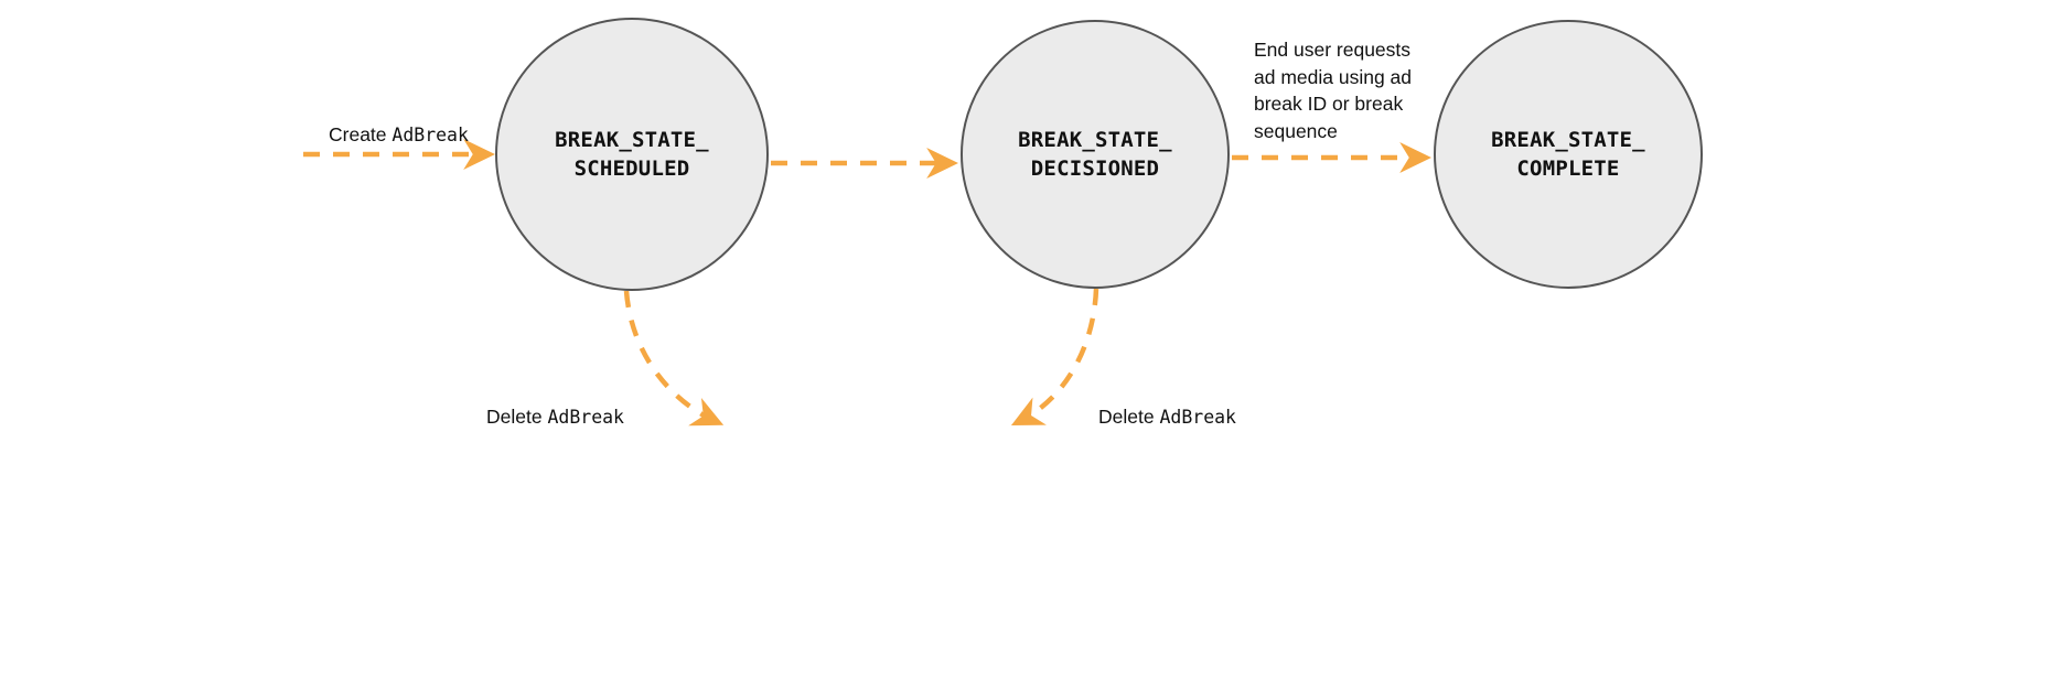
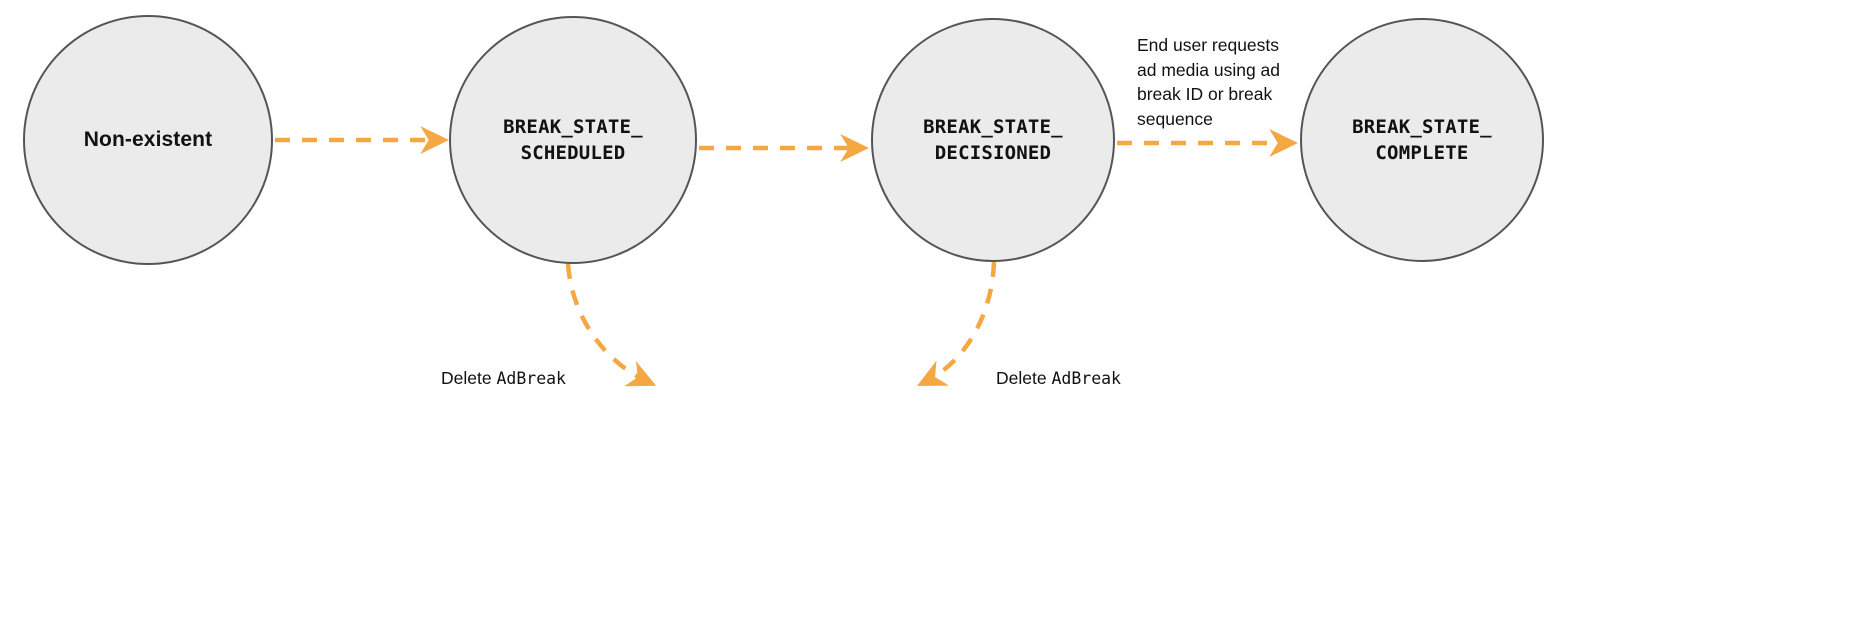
+ Non-existent
  BREAK_STATE_
  SCHEDULED
  BREAK_STATE_
  DECISIONED
  BREAK_STATE_
  COMPLETE
- Create AdBreak
  End user requests
  ad media using ad
  break ID or break
  sequence
  Delete AdBreak
  Delete AdBreak
